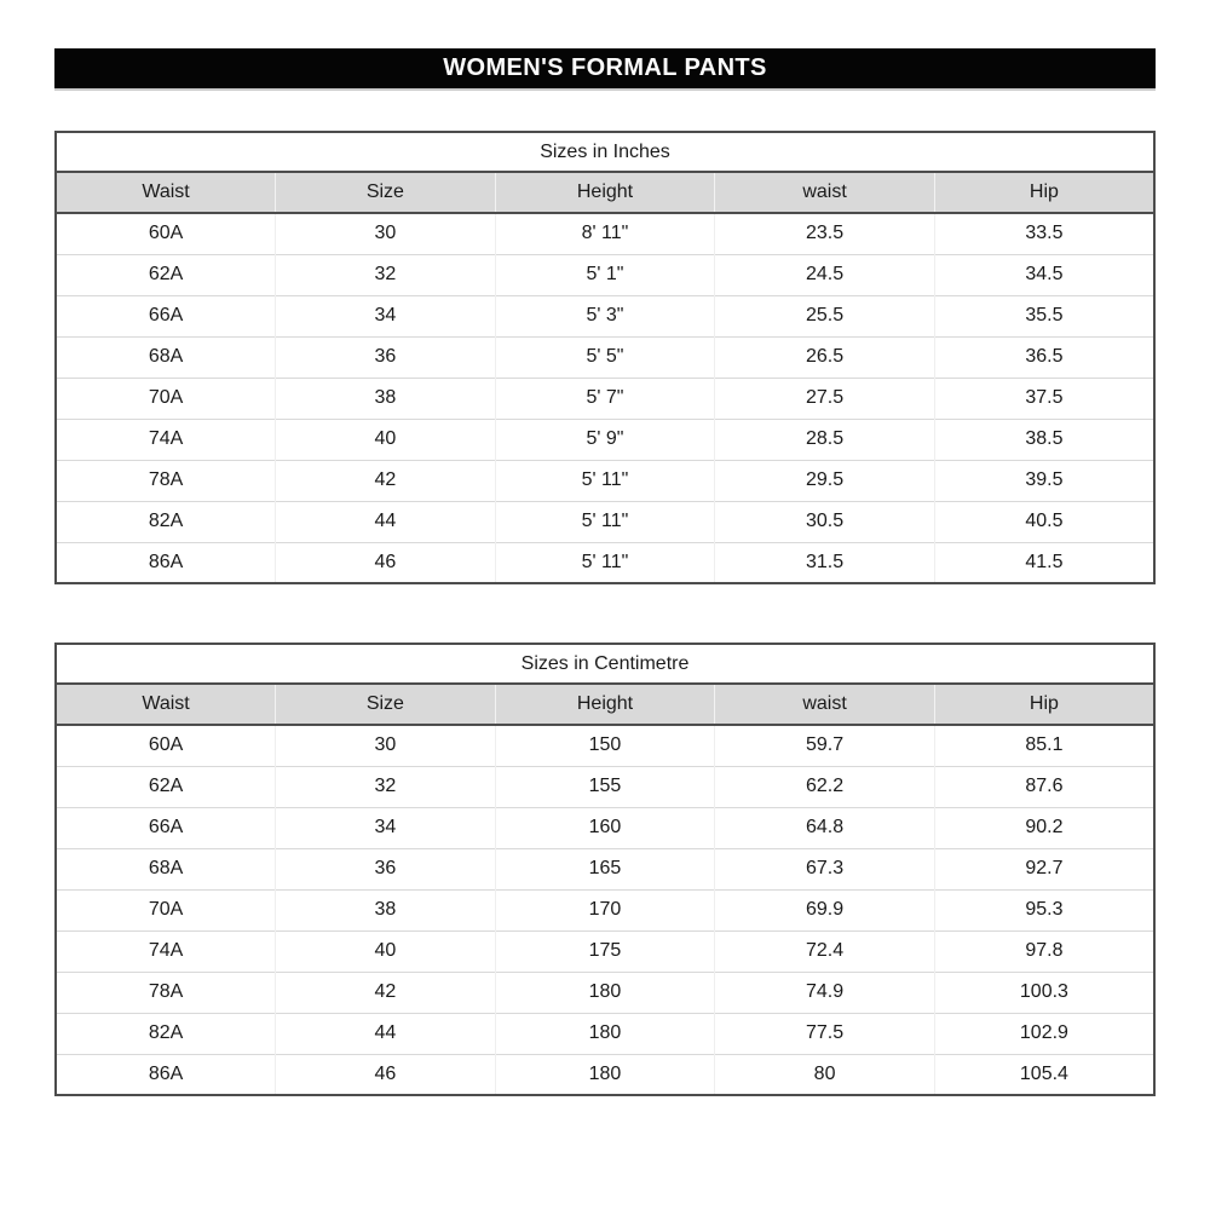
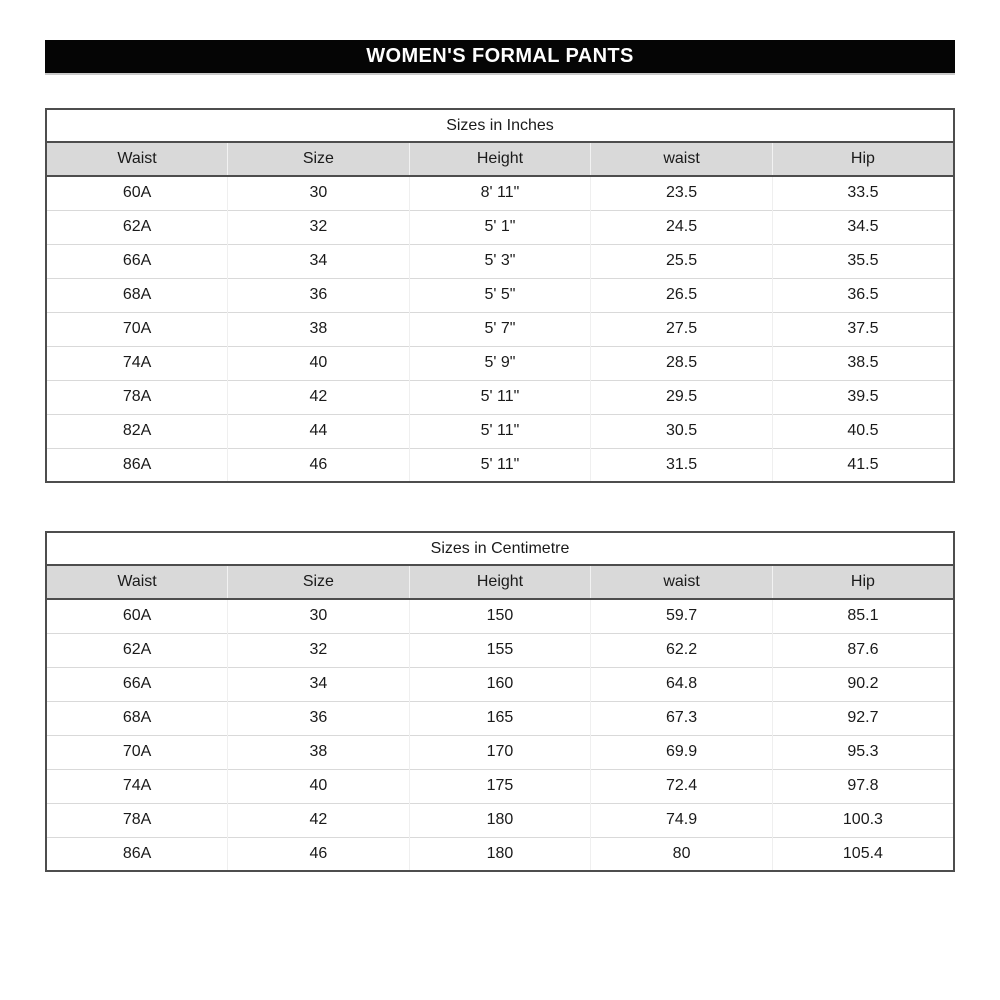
  WOMEN'S FORMAL PANTS
  Sizes in Inches
  Waist	Size	Height	waist	Hip
  60A	30	8' 11"	23.5	33.5
  62A	32	5' 1"	24.5	34.5
  66A	34	5' 3"	25.5	35.5
  68A	36	5' 5"	26.5	36.5
  70A	38	5' 7"	27.5	37.5
  74A	40	5' 9"	28.5	38.5
  78A	42	5' 11"	29.5	39.5
  82A	44	5' 11"	30.5	40.5
  86A	46	5' 11"	31.5	41.5
  Sizes in Centimetre
  Waist	Size	Height	waist	Hip
  60A	30	150	59.7	85.1
  62A	32	155	62.2	87.6
  66A	34	160	64.8	90.2
  68A	36	165	67.3	92.7
  70A	38	170	69.9	95.3
  74A	40	175	72.4	97.8
  78A	42	180	74.9	100.3
- 82A	44	180	77.5	102.9
  86A	46	180	80	105.4
